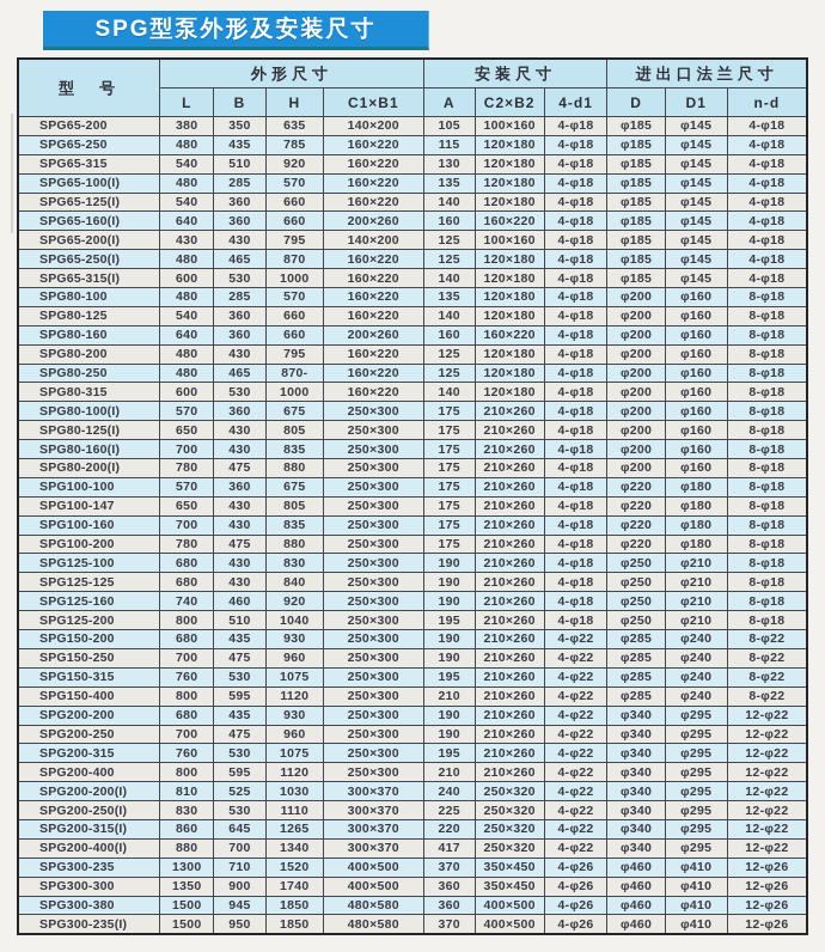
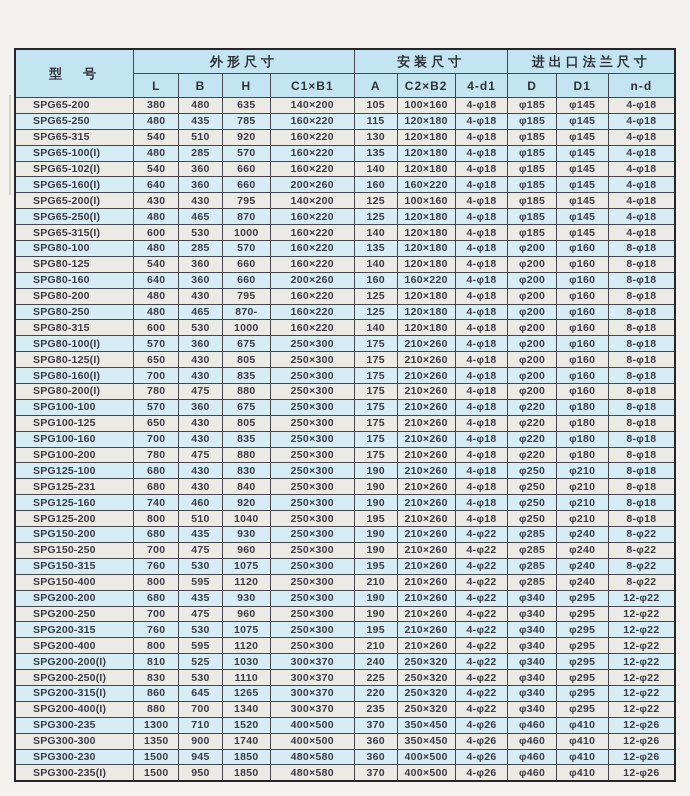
- SPG型泵外形及安装尺寸
  型 号	外形尺寸	安装尺寸	进出口法兰尺寸
  L	B	H	C1×B1	A	C2×B2	4-d1	D	D1	n-d
- SPG65-200	380	350	635	140×200	105	100×160	4-φ18	φ185	φ145	4-φ18
+ SPG65-200	380	480	635	140×200	105	100×160	4-φ18	φ185	φ145	4-φ18
  SPG65-250	480	435	785	160×220	115	120×180	4-φ18	φ185	φ145	4-φ18
  SPG65-315	540	510	920	160×220	130	120×180	4-φ18	φ185	φ145	4-φ18
  SPG65-100(I)	480	285	570	160×220	135	120×180	4-φ18	φ185	φ145	4-φ18
- SPG65-125(I)	540	360	660	160×220	140	120×180	4-φ18	φ185	φ145	4-φ18
+ SPG65-102(I)	540	360	660	160×220	140	120×180	4-φ18	φ185	φ145	4-φ18
  SPG65-160(I)	640	360	660	200×260	160	160×220	4-φ18	φ185	φ145	4-φ18
  SPG65-200(I)	430	430	795	140×200	125	100×160	4-φ18	φ185	φ145	4-φ18
  SPG65-250(I)	480	465	870	160×220	125	120×180	4-φ18	φ185	φ145	4-φ18
  SPG65-315(I)	600	530	1000	160×220	140	120×180	4-φ18	φ185	φ145	4-φ18
  SPG80-100	480	285	570	160×220	135	120×180	4-φ18	φ200	φ160	8-φ18
  SPG80-125	540	360	660	160×220	140	120×180	4-φ18	φ200	φ160	8-φ18
  SPG80-160	640	360	660	200×260	160	160×220	4-φ18	φ200	φ160	8-φ18
  SPG80-200	480	430	795	160×220	125	120×180	4-φ18	φ200	φ160	8-φ18
  SPG80-250	480	465	870-	160×220	125	120×180	4-φ18	φ200	φ160	8-φ18
  SPG80-315	600	530	1000	160×220	140	120×180	4-φ18	φ200	φ160	8-φ18
  SPG80-100(I)	570	360	675	250×300	175	210×260	4-φ18	φ200	φ160	8-φ18
  SPG80-125(I)	650	430	805	250×300	175	210×260	4-φ18	φ200	φ160	8-φ18
  SPG80-160(I)	700	430	835	250×300	175	210×260	4-φ18	φ200	φ160	8-φ18
  SPG80-200(I)	780	475	880	250×300	175	210×260	4-φ18	φ200	φ160	8-φ18
  SPG100-100	570	360	675	250×300	175	210×260	4-φ18	φ220	φ180	8-φ18
- SPG100-147	650	430	805	250×300	175	210×260	4-φ18	φ220	φ180	8-φ18
+ SPG100-125	650	430	805	250×300	175	210×260	4-φ18	φ220	φ180	8-φ18
  SPG100-160	700	430	835	250×300	175	210×260	4-φ18	φ220	φ180	8-φ18
  SPG100-200	780	475	880	250×300	175	210×260	4-φ18	φ220	φ180	8-φ18
  SPG125-100	680	430	830	250×300	190	210×260	4-φ18	φ250	φ210	8-φ18
- SPG125-125	680	430	840	250×300	190	210×260	4-φ18	φ250	φ210	8-φ18
+ SPG125-231	680	430	840	250×300	190	210×260	4-φ18	φ250	φ210	8-φ18
  SPG125-160	740	460	920	250×300	190	210×260	4-φ18	φ250	φ210	8-φ18
  SPG125-200	800	510	1040	250×300	195	210×260	4-φ18	φ250	φ210	8-φ18
  SPG150-200	680	435	930	250×300	190	210×260	4-φ22	φ285	φ240	8-φ22
  SPG150-250	700	475	960	250×300	190	210×260	4-φ22	φ285	φ240	8-φ22
  SPG150-315	760	530	1075	250×300	195	210×260	4-φ22	φ285	φ240	8-φ22
  SPG150-400	800	595	1120	250×300	210	210×260	4-φ22	φ285	φ240	8-φ22
  SPG200-200	680	435	930	250×300	190	210×260	4-φ22	φ340	φ295	12-φ22
  SPG200-250	700	475	960	250×300	190	210×260	4-φ22	φ340	φ295	12-φ22
  SPG200-315	760	530	1075	250×300	195	210×260	4-φ22	φ340	φ295	12-φ22
  SPG200-400	800	595	1120	250×300	210	210×260	4-φ22	φ340	φ295	12-φ22
  SPG200-200(I)	810	525	1030	300×370	240	250×320	4-φ22	φ340	φ295	12-φ22
  SPG200-250(I)	830	530	1110	300×370	225	250×320	4-φ22	φ340	φ295	12-φ22
  SPG200-315(I)	860	645	1265	300×370	220	250×320	4-φ22	φ340	φ295	12-φ22
- SPG200-400(I)	880	700	1340	300×370	417	250×320	4-φ22	φ340	φ295	12-φ22
+ SPG200-400(I)	880	700	1340	300×370	235	250×320	4-φ22	φ340	φ295	12-φ22
  SPG300-235	1300	710	1520	400×500	370	350×450	4-φ26	φ460	φ410	12-φ26
  SPG300-300	1350	900	1740	400×500	360	350×450	4-φ26	φ460	φ410	12-φ26
- SPG300-380	1500	945	1850	480×580	360	400×500	4-φ26	φ460	φ410	12-φ26
+ SPG300-230	1500	945	1850	480×580	360	400×500	4-φ26	φ460	φ410	12-φ26
  SPG300-235(I)	1500	950	1850	480×580	370	400×500	4-φ26	φ460	φ410	12-φ26
